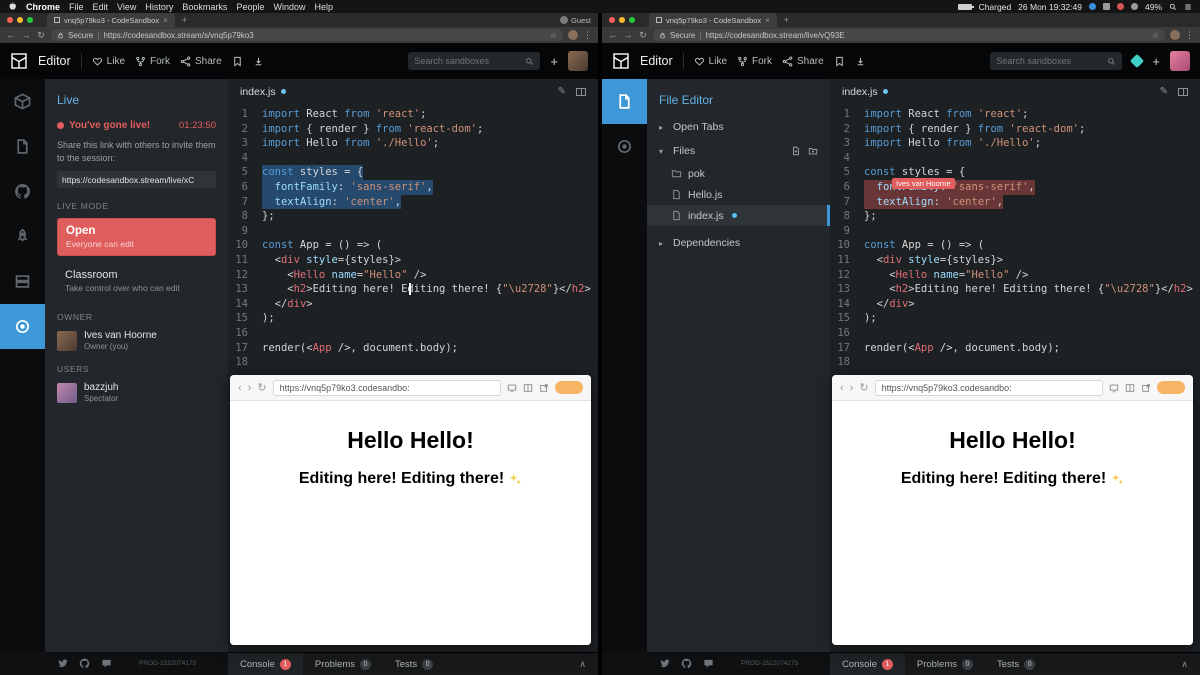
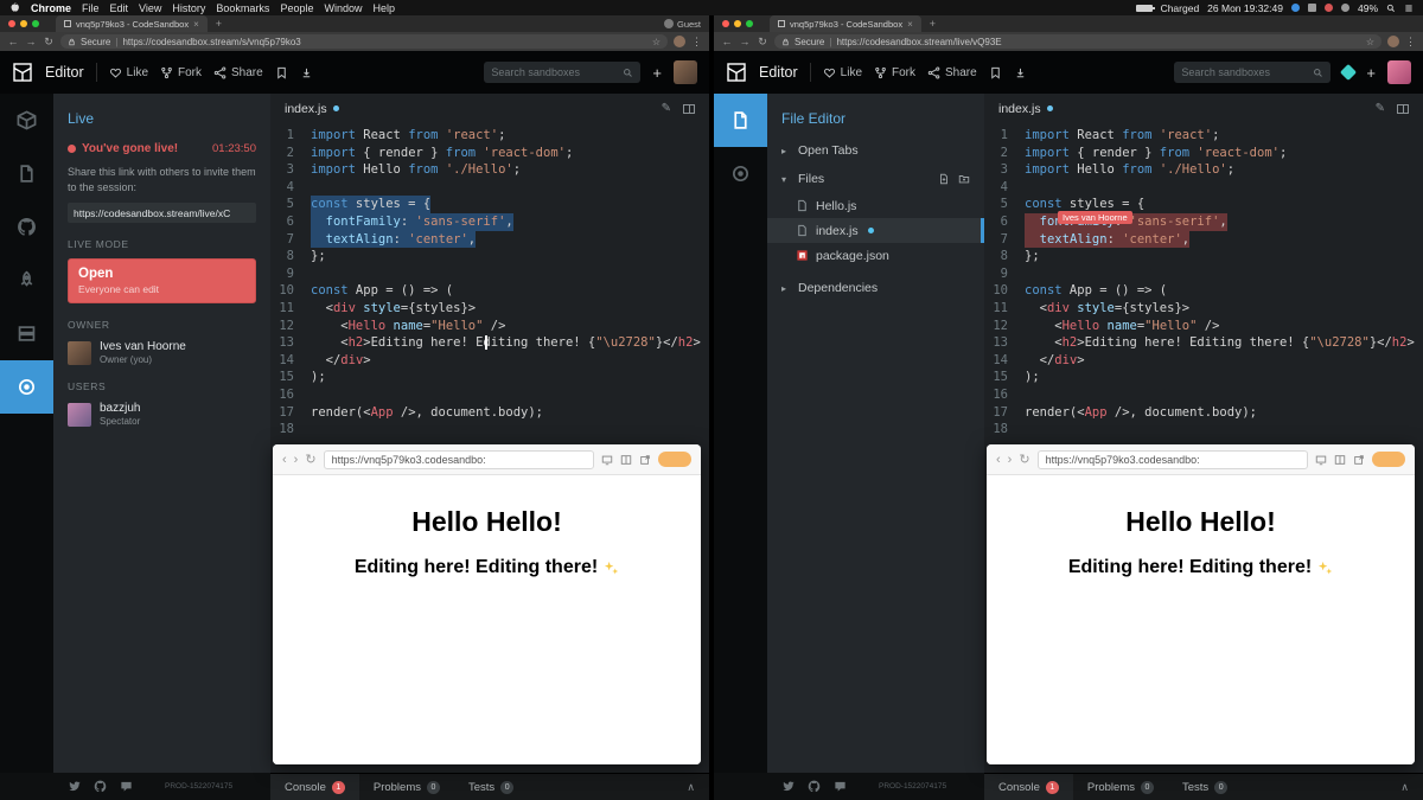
  Chrome
  File
  Edit
  View
  History
  Bookmarks
  People
  Window
  Help
  Charged
  26 Mon 19:32:49
  49%
  vnq5p79ko3 - CodeSandbox
  ×
  +
  Guest
  ←
  →
  ↻
  Secure
  |
  https://codesandbox.stream/s/vnq5p79ko3
  ☆
  ⋮
  Editor
  Like
  Fork
  Share
  Search sandboxes
  +
  Live
  You've gone live!
  01:23:50
  Share this link with others to invite them to the session:
  https://codesandbox.stream/live/xC
  LIVE MODE
  Open
  Everyone can edit
- Classroom
- Take control over who can edit
  OWNER
  Ives van Hoorne
  Owner (you)
  USERS
  bazzjuh
  Spectator
  index.js
  ✎
  1
  import React from 'react';
  2
  import { render } from 'react-dom';
  3
  import Hello from './Hello';
  4
  5
  const styles = {
  6
  fontFamily: 'sans-serif',
  7
  textAlign: 'center',
  8
  };
  9
  10
  const App = () => (
  11
  <div style={styles}>
  12
  <Hello name="Hello" />
  13
  <h2>Editing here! Editing there! {"\u2728"}</h2>
  14
  </div>
  15
  );
  16
  17
  render(<App />, document.body);
  18
  Console
  Problems
  Tests
  ∧
  ‹
  ›
  ↻
  https://vnq5p79ko3.codesandbo:
  Hello Hello!
  Editing here! Editing there!
  vnq5p79ko3 - CodeSandbox
  ×
  +
  ←
  →
  ↻
  Secure
  |
  https://codesandbox.stream/live/vQ93E
  ☆
  ⋮
  Editor
  Like
  Fork
  Share
  Search sandboxes
  +
  File Editor
  ▸
  Open Tabs
  ▾
  Files
- pok
  Hello.js
  index.js
+ package.json
  ▸
  Dependencies
  index.js
  ✎
  1
  import React from 'react';
  2
  import { render } from 'react-dom';
  3
  import Hello from './Hello';
  4
  5
  const styles = {
  6
  7
  textAlign: 'center',
  8
  };
  9
  10
  const App = () => (
  11
  <div style={styles}>
  12
  <Hello name="Hello" />
  13
  <h2>Editing here! Editing there! {"\u2728"}</h2>
  14
  </div>
  15
  );
  16
  17
  render(<App />, document.body);
  18
  Ives van Hoorne
  Console
  Problems
  Tests
  ∧
  ‹
  ›
  ↻
  https://vnq5p79ko3.codesandbo:
  Hello Hello!
  Editing here! Editing there!
